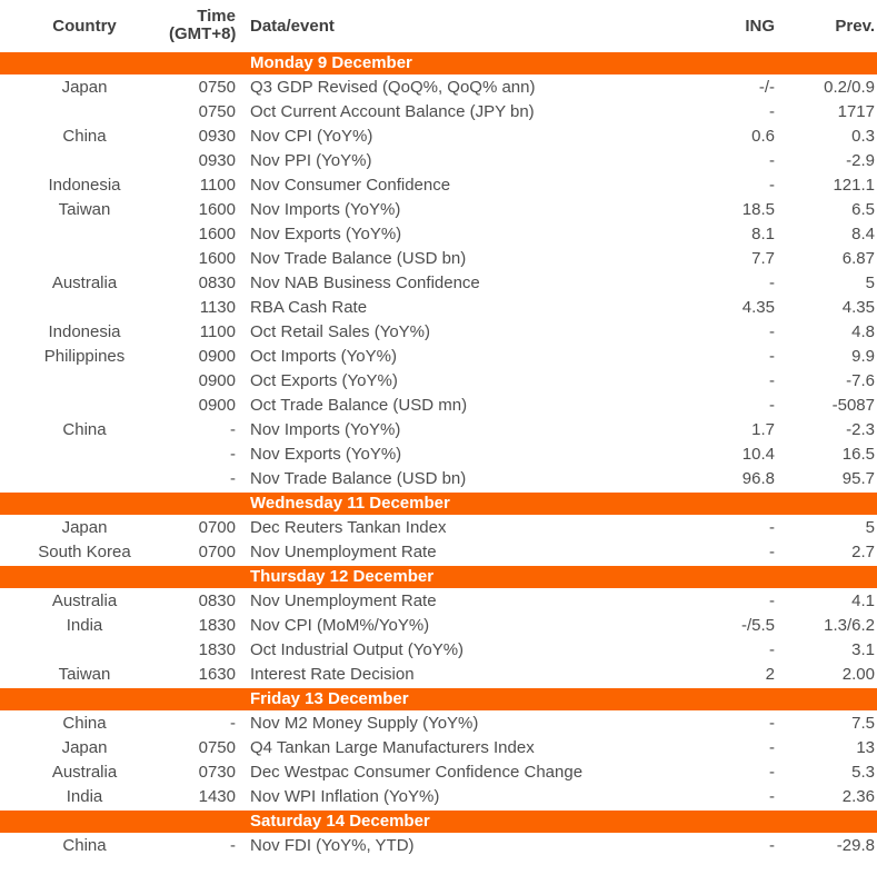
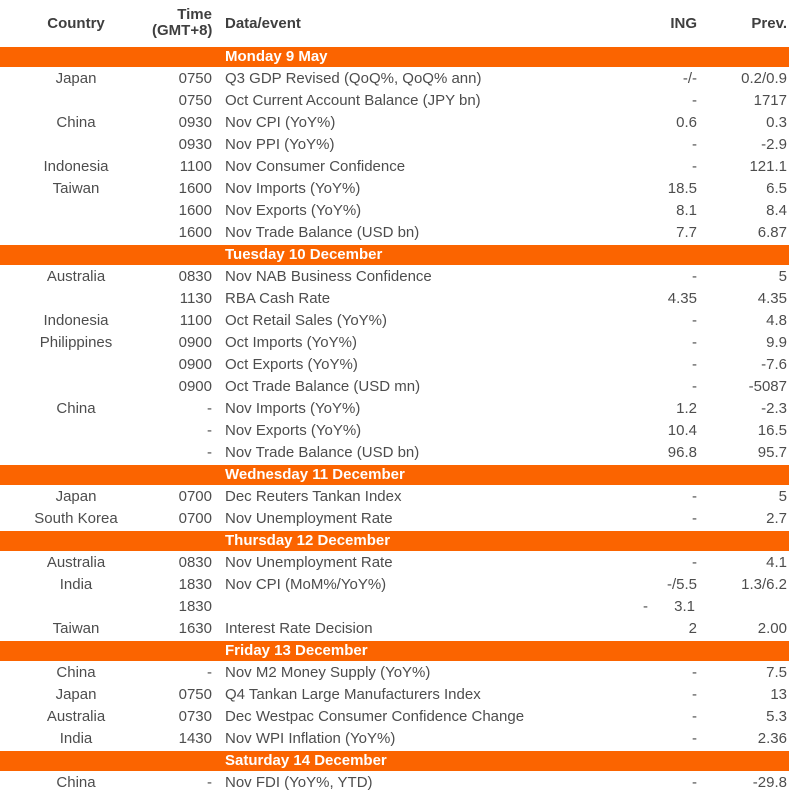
  Country
  Time
  (GMT+8)
  Data/event
  ING
  Prev.
- Monday 9 December
+ Monday 9 May
  Japan
  0750
  Q3 GDP Revised (QoQ%, QoQ% ann)
  -/-
  0.2/0.9
  0750
  Oct Current Account Balance (JPY bn)
  -
  1717
  China
  0930
  Nov CPI (YoY%)
  0.6
  0.3
  0930
  Nov PPI (YoY%)
  -
  -2.9
  Indonesia
  1100
  Nov Consumer Confidence
  -
  121.1
  Taiwan
  1600
  Nov Imports (YoY%)
  18.5
  6.5
  1600
  Nov Exports (YoY%)
  8.1
  8.4
  1600
  Nov Trade Balance (USD bn)
  7.7
  6.87
+ Tuesday 10 December
  Australia
  0830
  Nov NAB Business Confidence
  -
  5
  1130
  RBA Cash Rate
  4.35
  4.35
  Indonesia
  1100
  Oct Retail Sales (YoY%)
  -
  4.8
  Philippines
  0900
  Oct Imports (YoY%)
  -
  9.9
  0900
  Oct Exports (YoY%)
  -
  -7.6
  0900
  Oct Trade Balance (USD mn)
  -
  -5087
  China
  -
  Nov Imports (YoY%)
- 1.7
+ 1.2
  -2.3
  -
  Nov Exports (YoY%)
  10.4
  16.5
  -
  Nov Trade Balance (USD bn)
  96.8
  95.7
  Wednesday 11 December
  Japan
  0700
  Dec Reuters Tankan Index
  -
  5
  South Korea
  0700
  Nov Unemployment Rate
  -
  2.7
  Thursday 12 December
  Australia
  0830
  Nov Unemployment Rate
  -
  4.1
  India
  1830
  Nov CPI (MoM%/YoY%)
  -/5.5
  1.3/6.2
  1830
- Oct Industrial Output (YoY%)
  -
  3.1
  Taiwan
  1630
  Interest Rate Decision
  2
  2.00
  Friday 13 December
  China
  -
  Nov M2 Money Supply (YoY%)
  -
  7.5
  Japan
  0750
  Q4 Tankan Large Manufacturers Index
  -
  13
  Australia
  0730
  Dec Westpac Consumer Confidence Change
  -
  5.3
  India
  1430
  Nov WPI Inflation (YoY%)
  -
  2.36
  Saturday 14 December
  China
  -
  Nov FDI (YoY%, YTD)
  -
  -29.8
